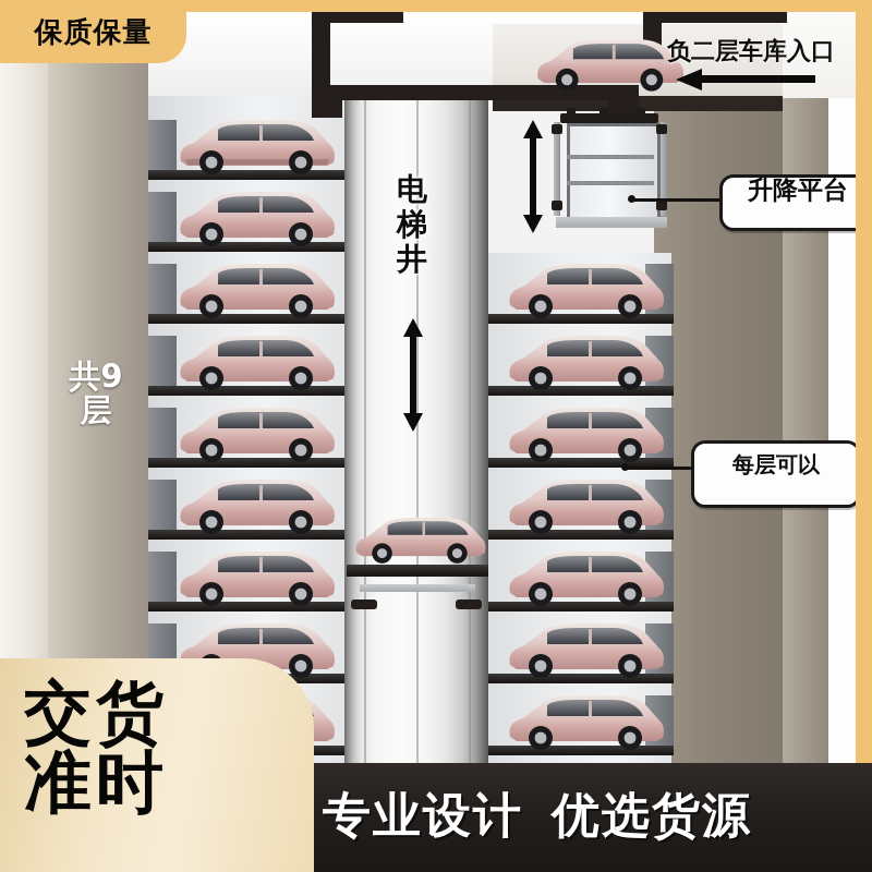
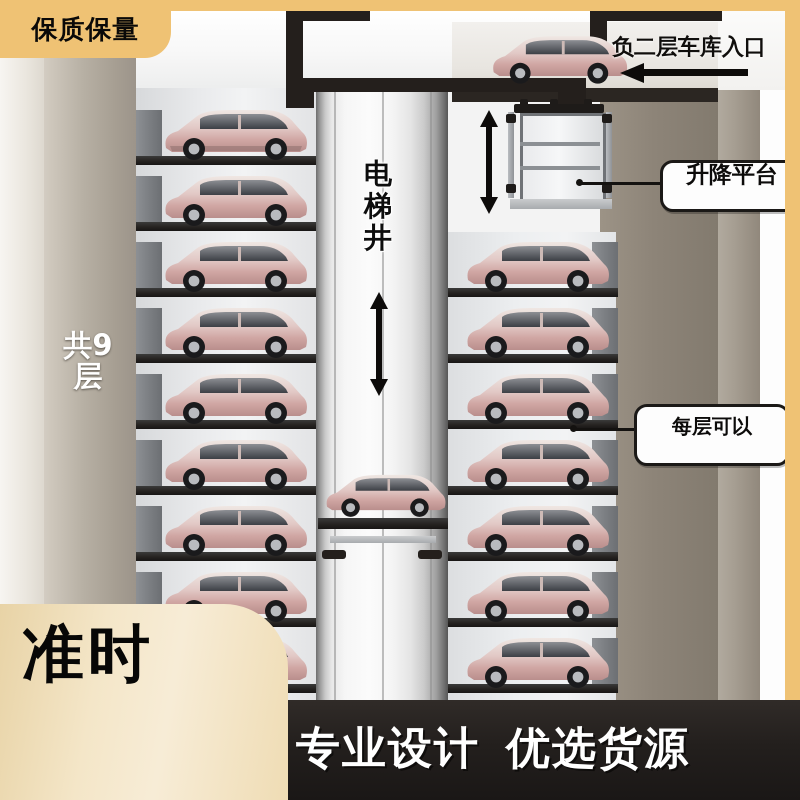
  共9层
  电梯井
  负二层车库入口
  升降平台
  每层可以
  保质保量
- 交货
  准时
  专业设计 优选货源
